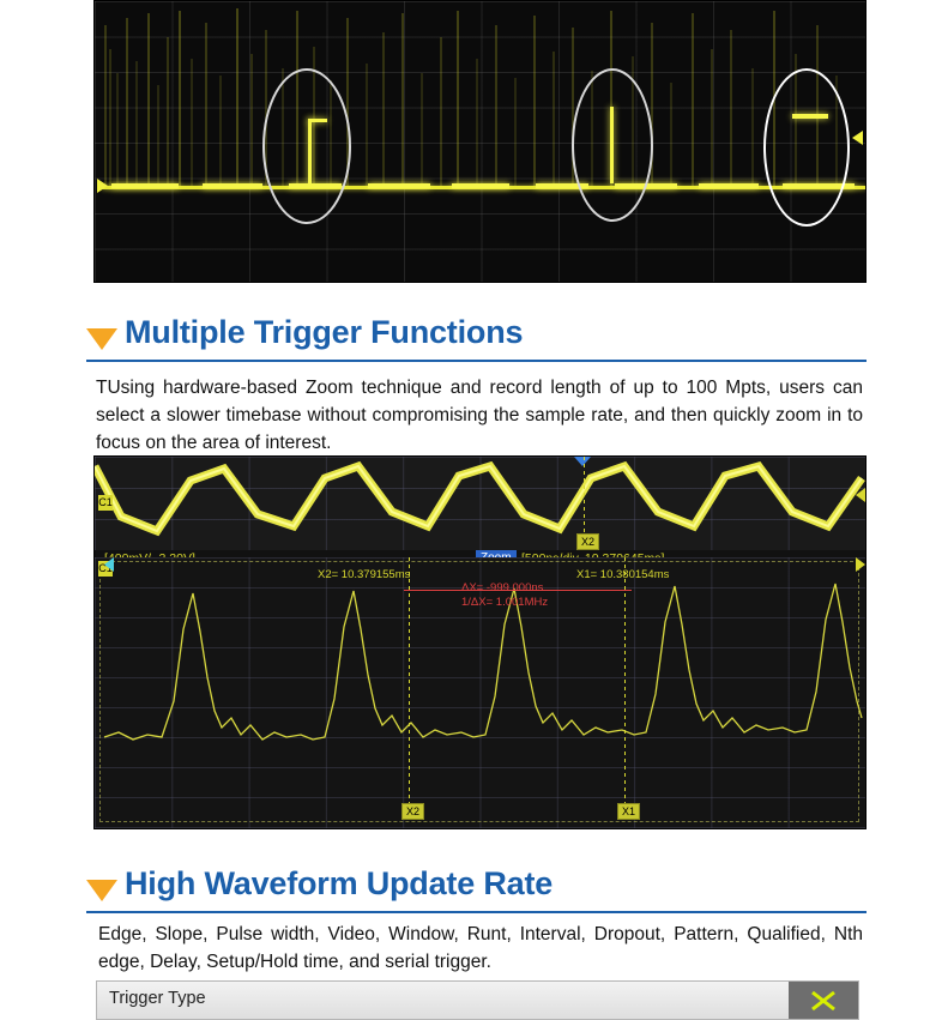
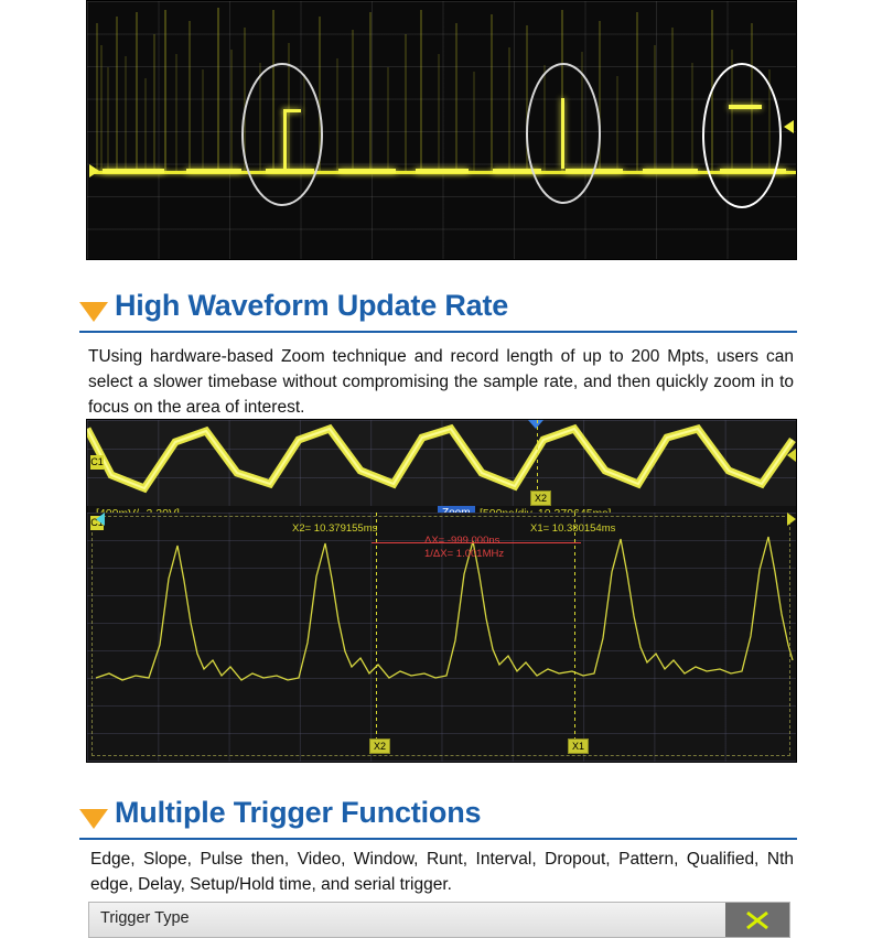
- Multiple Trigger Functions
+ High Waveform Update Rate
- TUsing hardware-based Zoom technique and record length of up to 100 Mpts, users can select a slower timebase without compromising the sample rate, and then quickly zoom in to focus on the area of interest.
+ TUsing hardware-based Zoom technique and record length of up to 200 Mpts, users can select a slower timebase without compromising the sample rate, and then quickly zoom in to focus on the area of interest.
  C1
  X2
  C1
  X2= 10.379155ms
  X1= 10.30154ms
  ΔX= -999.000ns
  1/ΔX= 1.001MHz
  X2
  X1
- High Waveform Update Rate
+ Multiple Trigger Functions
- Edge, Slope, Pulse width, Video, Window, Runt, Interval, Dropout, Pattern, Qualified, Nth edge, Delay, Setup/Hold time, and serial trigger.
+ Edge, Slope, Pulse then, Video, Window, Runt, Interval, Dropout, Pattern, Qualified, Nth edge, Delay, Setup/Hold time, and serial trigger.
  Trigger Type
